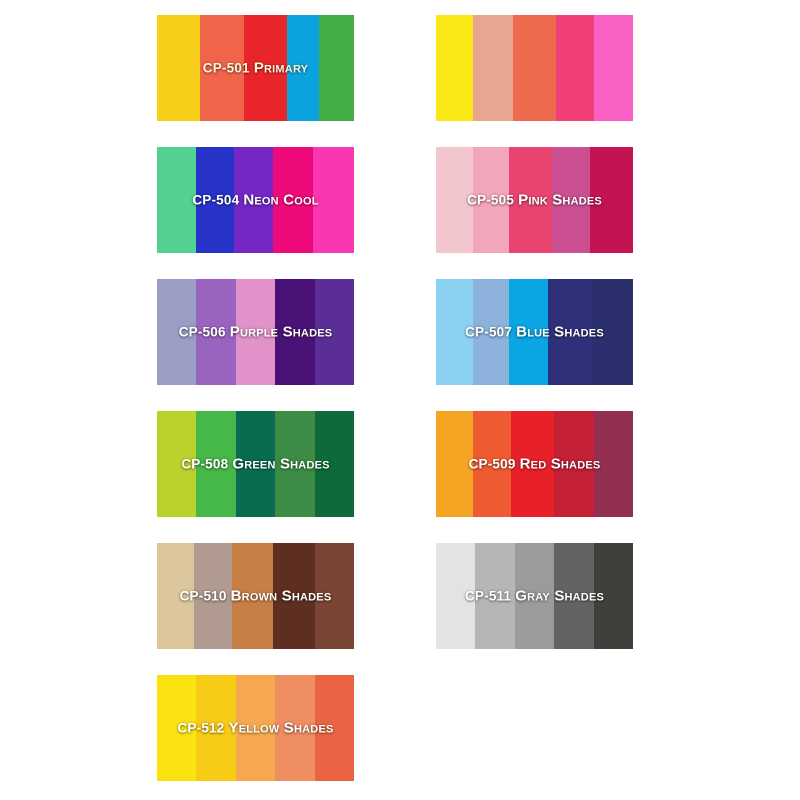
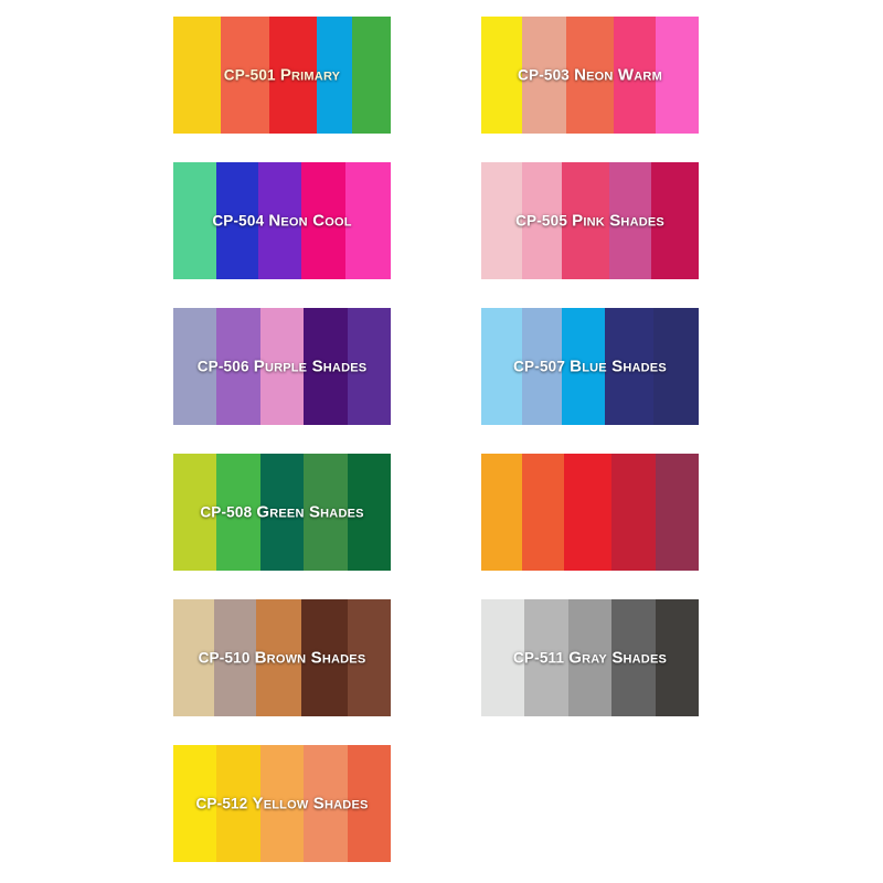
  CP-501 Primary
+ CP-503 Neon Warm
  CP-504 Neon Cool
  CP-505 Pink Shades
  CP-506 Purple Shades
  CP-507 Blue Shades
  CP-508 Green Shades
- CP-509 Red Shades
  CP-510 Brown Shades
  CP-511 Gray Shades
  CP-512 Yellow Shades
